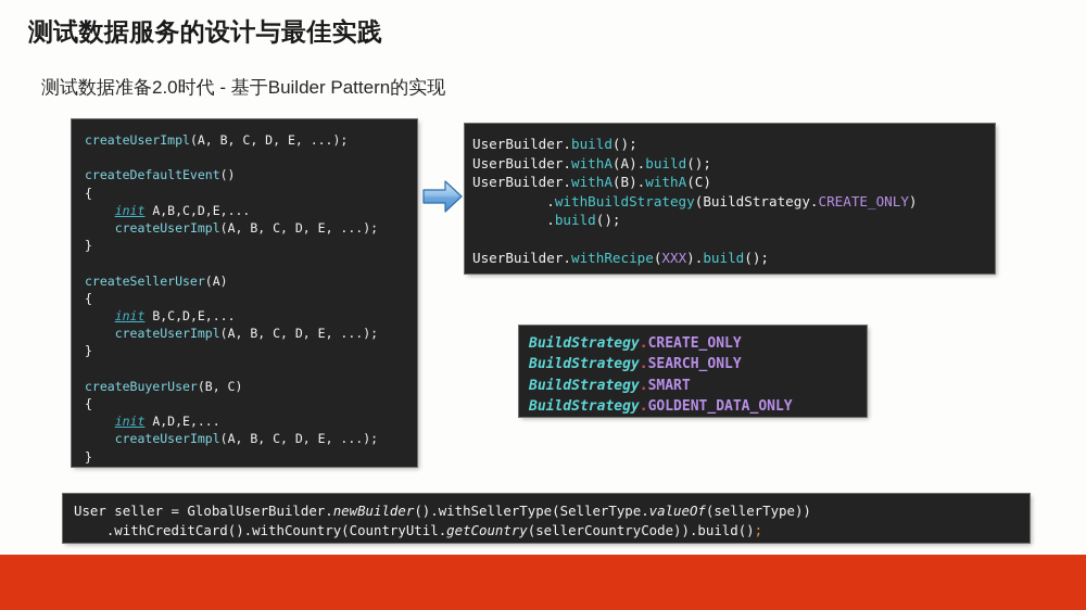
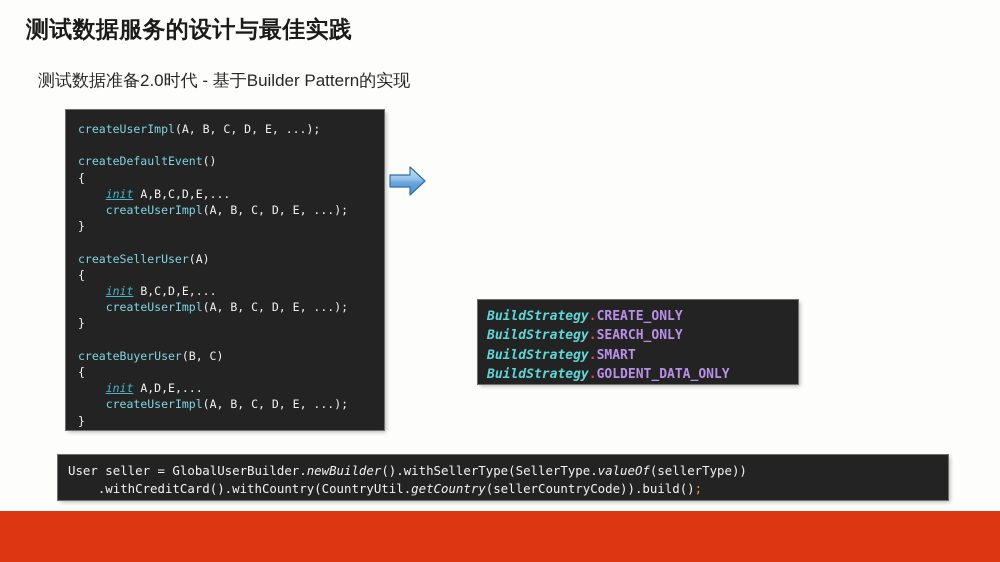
  测试数据服务的设计与最佳实践
  测试数据准备2.0时代 - 基于Builder Pattern的实现
  createUserImpl(A, B, C, D, E, ...);
  createDefaultEvent()
  {
  init A,B,C,D,E,...
  createUserImpl(A, B, C, D, E, ...);
  }
  createSellerUser(A)
  {
  init B,C,D,E,...
  createUserImpl(A, B, C, D, E, ...);
  }
  createBuyerUser(B, C)
  {
  init A,D,E,...
  createUserImpl(A, B, C, D, E, ...);
  }
- UserBuilder.build();
- UserBuilder.withA(A).build();
- UserBuilder.withA(B).withA(C)
- .withBuildStrategy(BuildStrategy.CREATE_ONLY)
- .build();
- UserBuilder.withRecipe(XXX).build();
  BuildStrategy.CREATE_ONLY
  BuildStrategy.SEARCH_ONLY
  BuildStrategy.SMART
  BuildStrategy.GOLDENT_DATA_ONLY
  User seller = GlobalUserBuilder.newBuilder().withSellerType(SellerType.valueOf(sellerType))
  .withCreditCard().withCountry(CountryUtil.getCountry(sellerCountryCode)).build();
